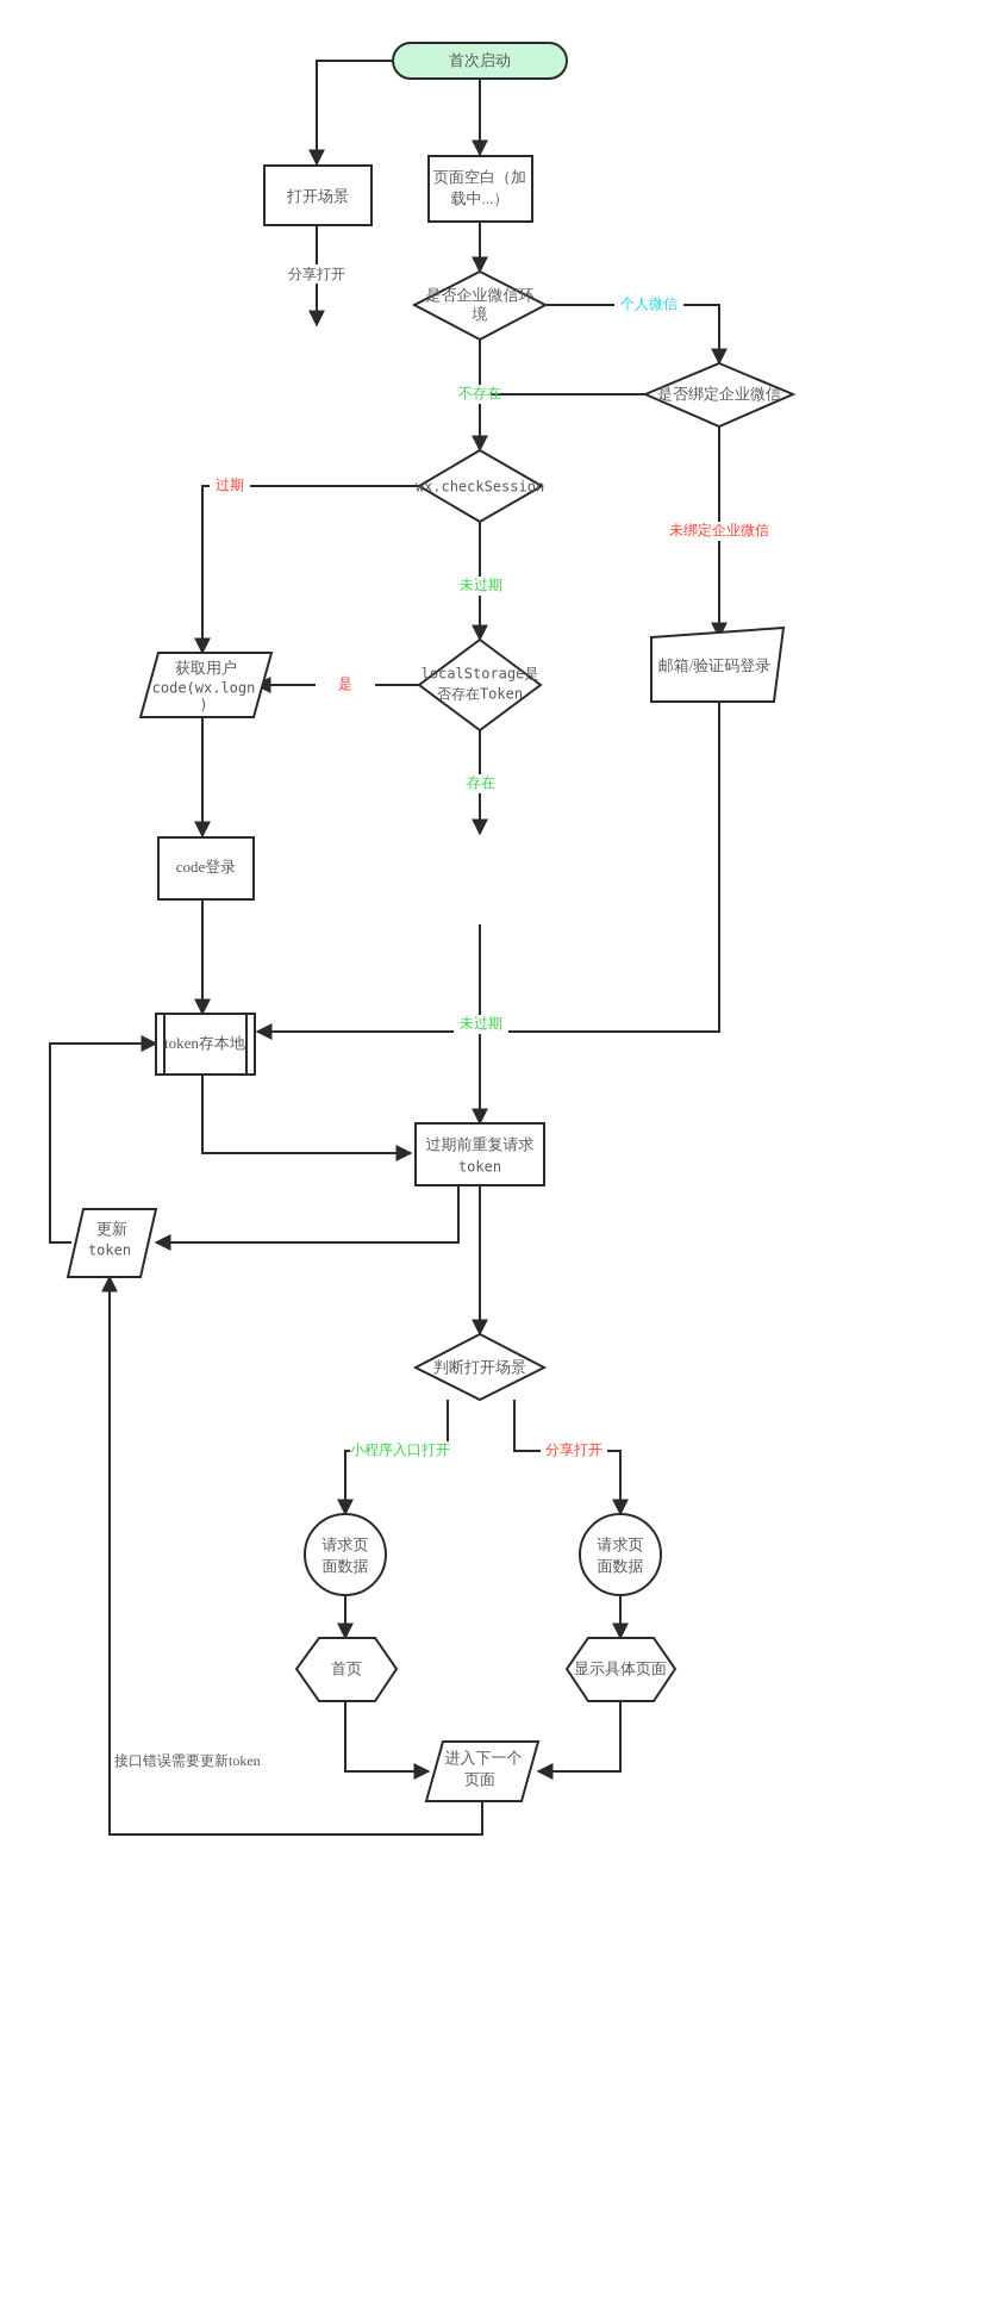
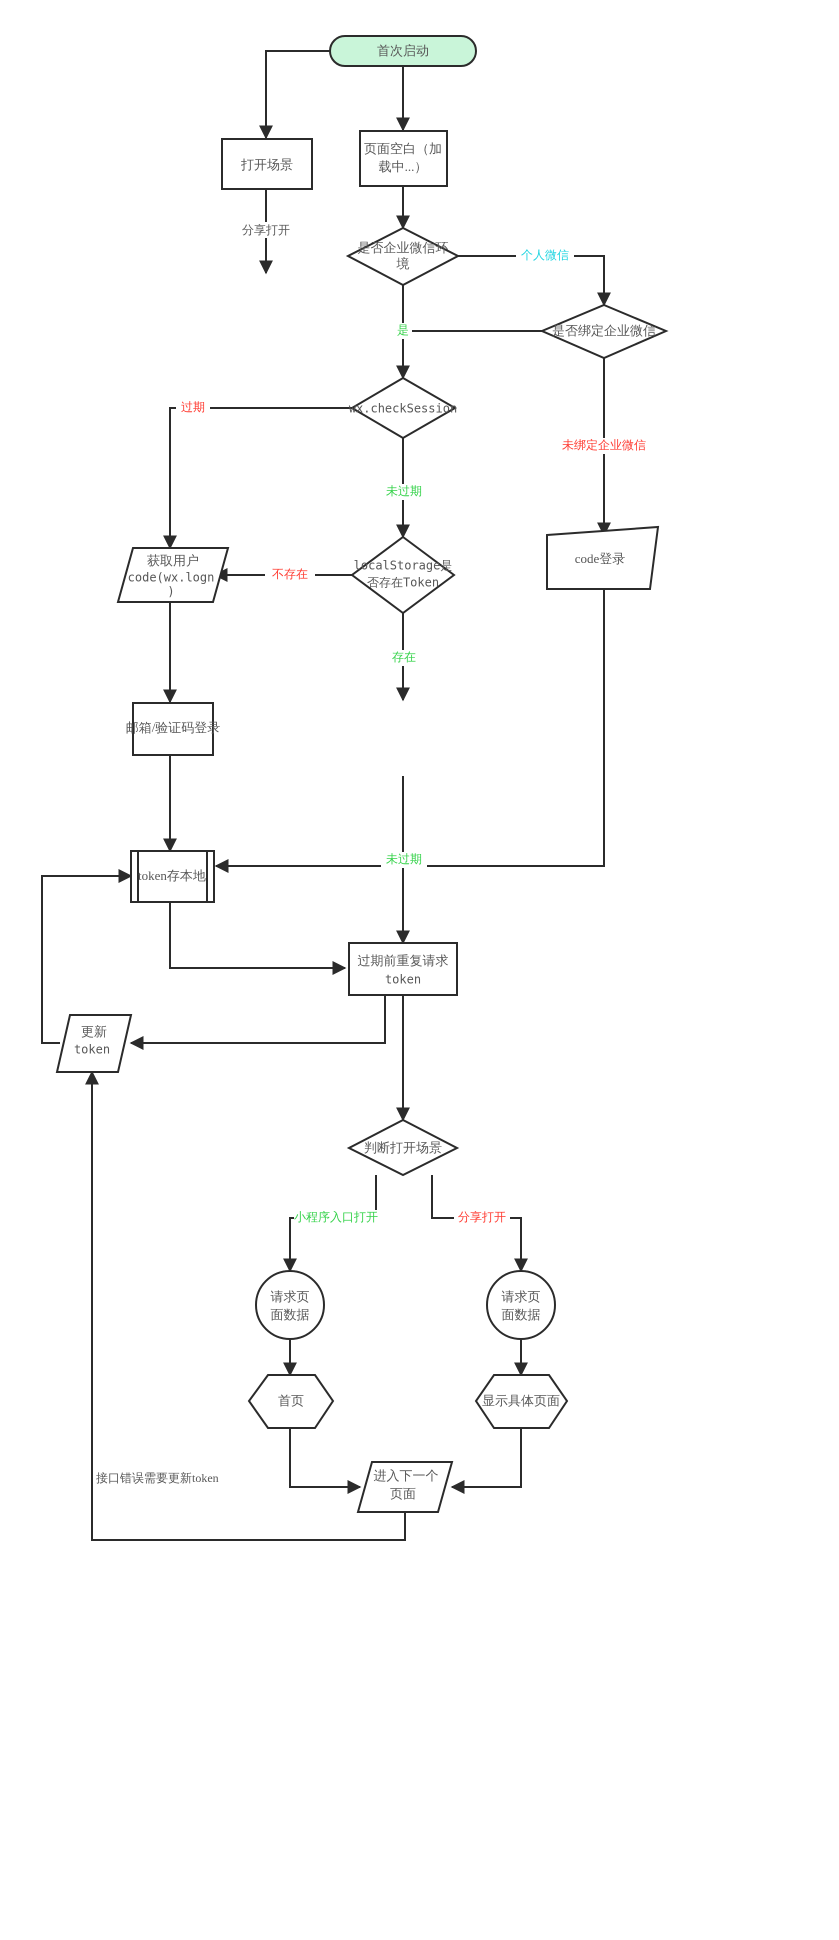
  首次启动
  打开场景
  页面空白（加
  载中...）
  是否企业微信环
  境
  是否绑定企业微信
  wx.checkSession
- 邮箱/验证码登录
+ code登录
  localStorage是
  否存在Token
  获取用户
  code(wx.logn
  )
- code登录
+ 邮箱/验证码登录
  token存本地
  过期前重复请求
  token
  更新
  token
  判断打开场景
  请求页
  面数据
  请求页
  面数据
  首页
  显示具体页面
  进入下一个
  页面
  分享打开
  个人微信
- 不存在
+ 是
  未绑定企业微信
  过期
  未过期
- 是
+ 不存在
  存在
  未过期
  小程序入口打开
  分享打开
  接口错误需要更新token
